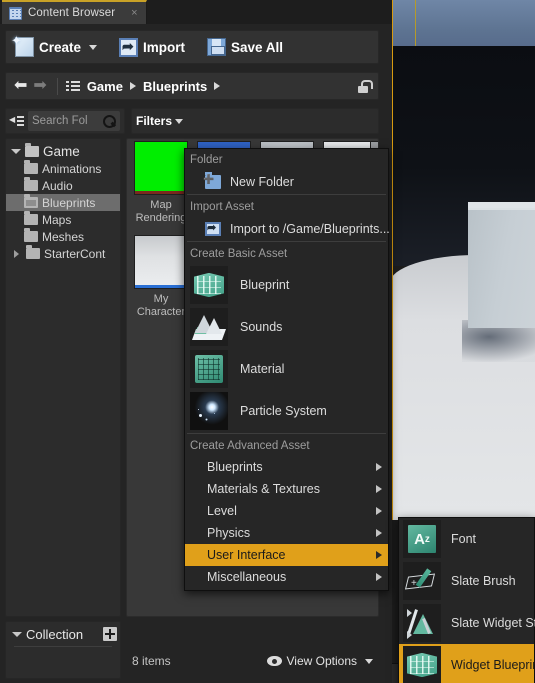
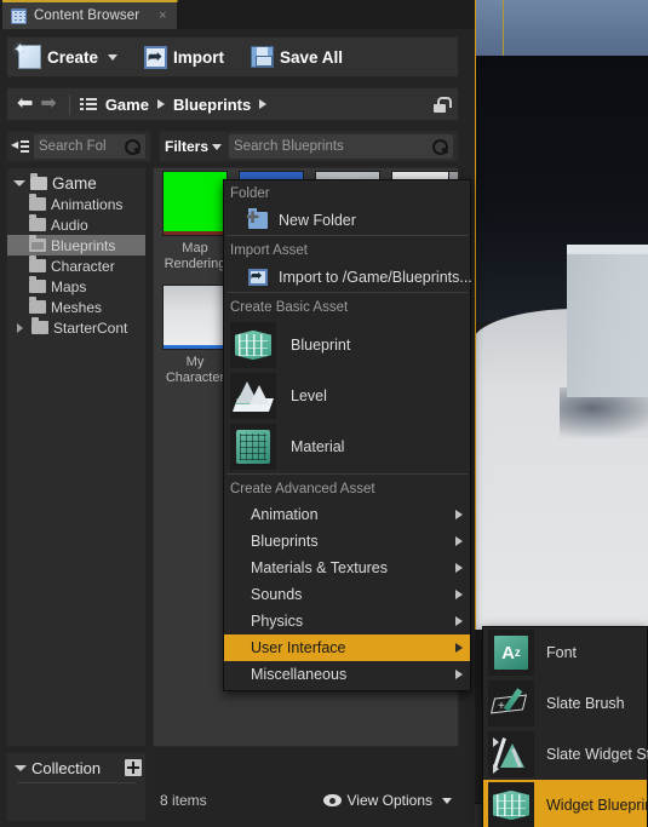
  Content Browser
  ×
  Create
  Import
  Save All
  ⬅
  ➡
  Game
  Blueprints
  Search Fol
  Filters
+ Search Blueprints
  Game
  Animations
  Audio
  Blueprints
+ Character
  Maps
  Meshes
  StarterCont
  Collection
  Map
  Renderin
  My
  Characte
  8 items
  View Options
  Folder
  New Folder
  Import Asset
  Import to /Game/Blueprints...
  Create Basic Asset
  Blueprint
- Sounds
+ Level
  Material
- Particle System
  Create Advanced Asset
+ Animation
  Blueprints
  Materials & Textures
- Level
+ Sounds
  Physics
  User Interface
  Miscellaneous
  A
  z
  Font
  +
  Slate Brush
  Slate Widget S
  Widget Bluepri
